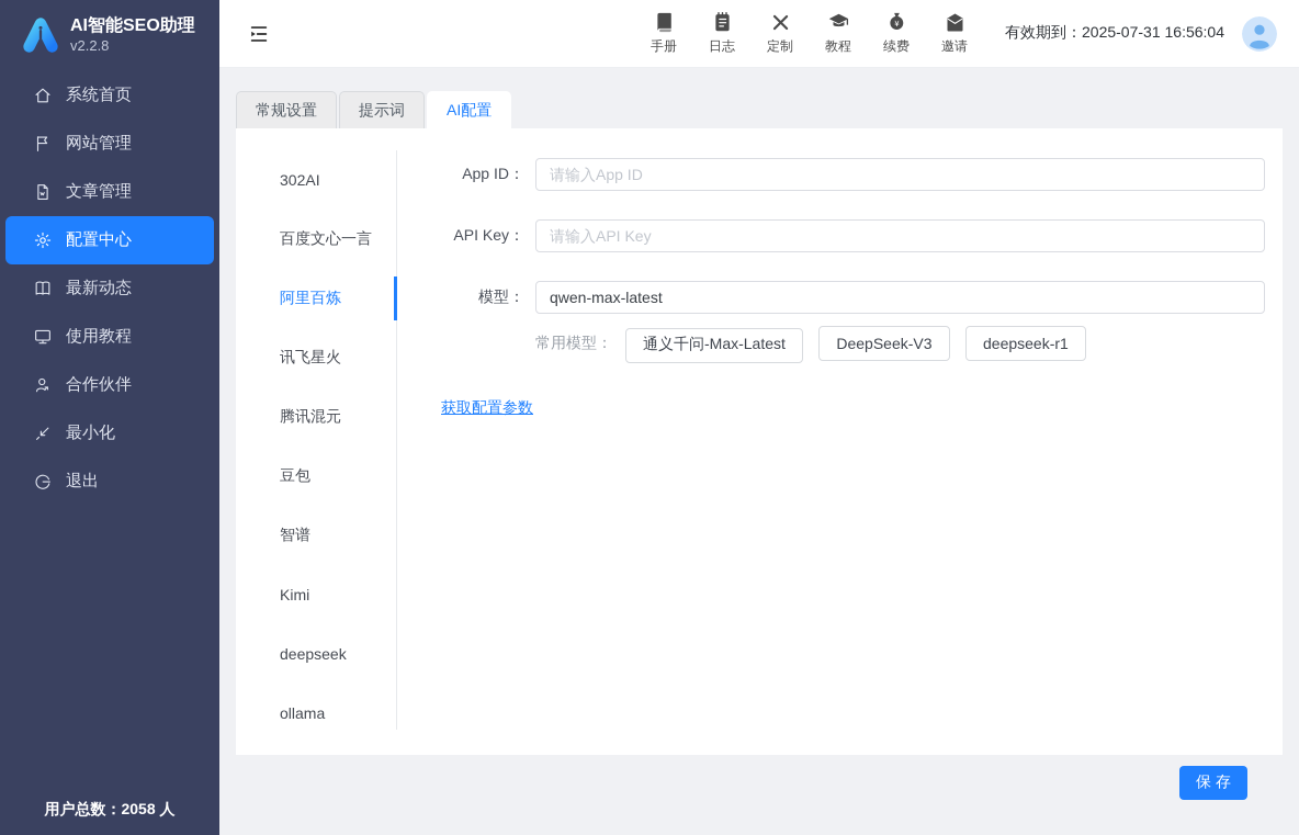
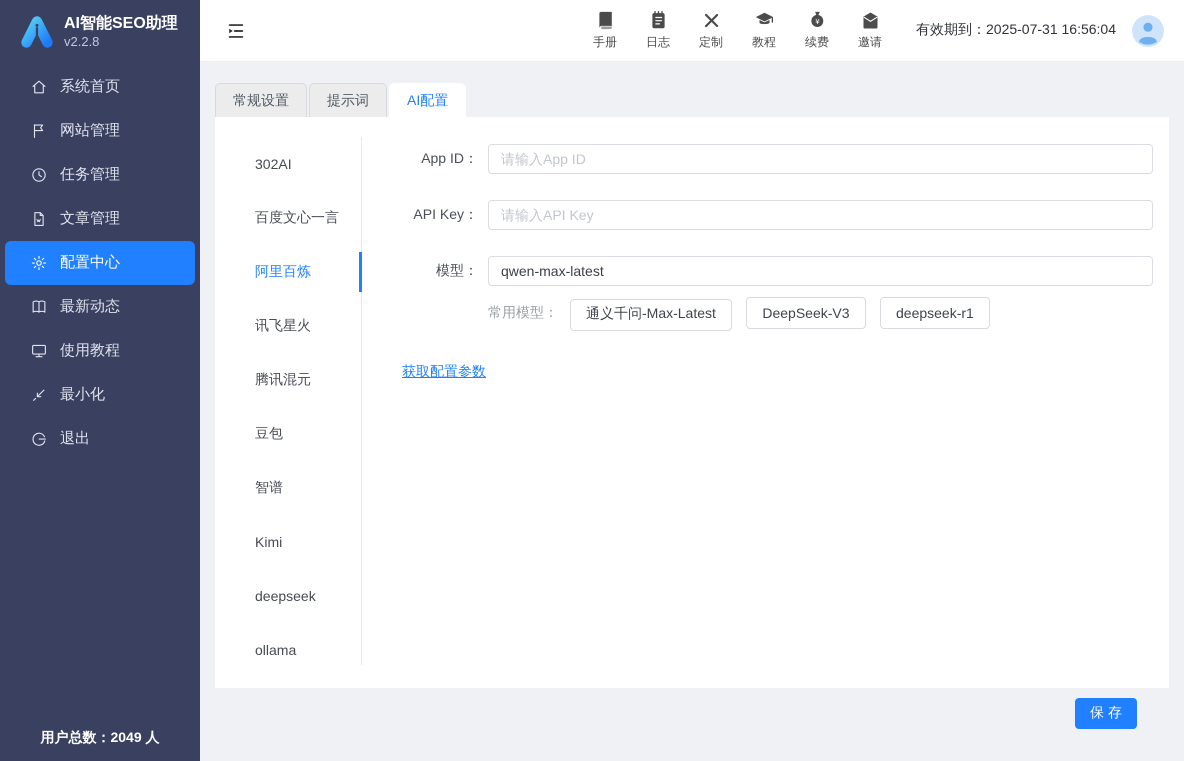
  AI智能SEO助理
  v2.2.8
  系统首页
  网站管理
+ 任务管理
  文章管理
  配置中心
  最新动态
  使用教程
- 合作伙伴
  最小化
  退出
- 用户总数：2058 人
+ 用户总数：2049 人
  手册
  日志
  定制
  教程
  ¥
  续费
  邀请
  有效期到：2025-07-31 16:56:04
  常规设置
  提示词
  AI配置
  302AI
  百度文心一言
  阿里百炼
  讯飞星火
  腾讯混元
  豆包
  智谱
  Kimi
  deepseek
  ollama
  App ID：
  请输入App ID
  API Key：
  请输入API Key
  模型：
  qwen-max-latest
  常用模型：
  通义千问-Max-Latest DeepSeek-V3 deepseek-r1
  获取配置参数
  保存
